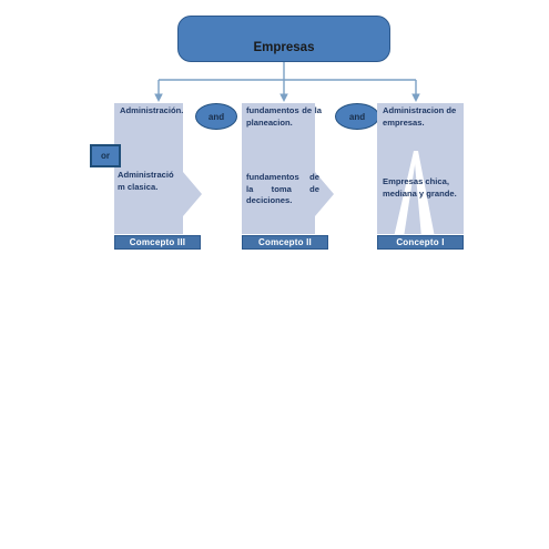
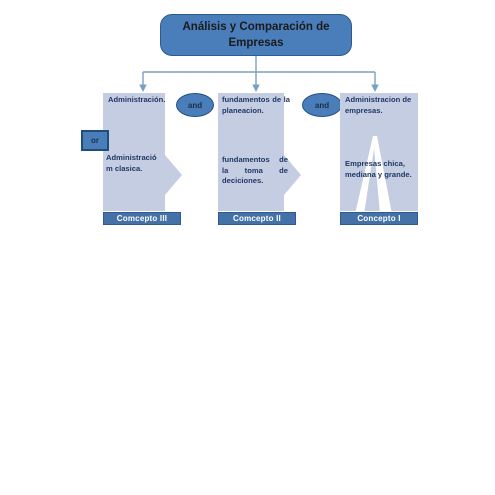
+ Análisis y Comparación de
  Empresas
  Administración.
  Administració m clasica.
  Comcepto III
  or
  and
  fundamentos de la planeacion.
  fundamentos de la toma de deciciones.
  Comcepto II
  and
  Administracion de empresas.
  Empresas chica, mediana y grande.
  Concepto I
